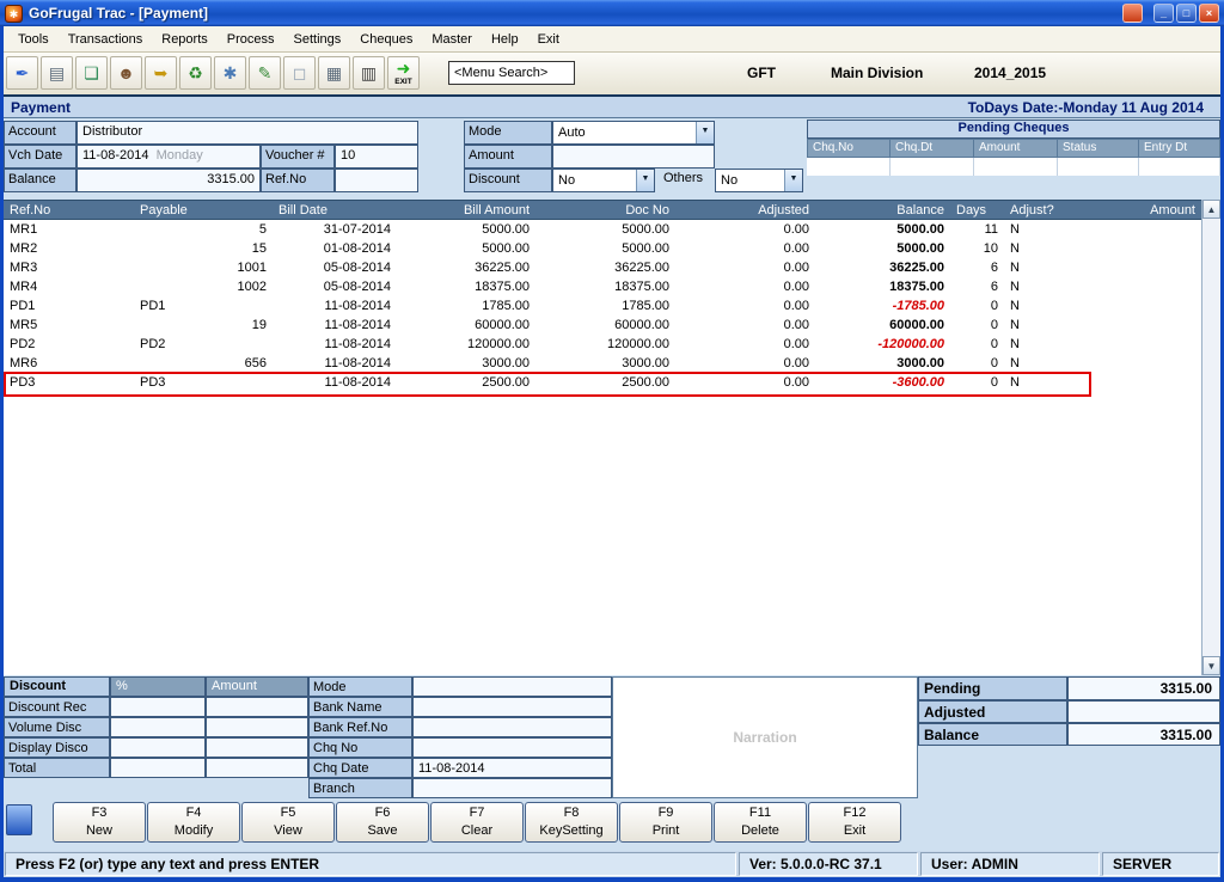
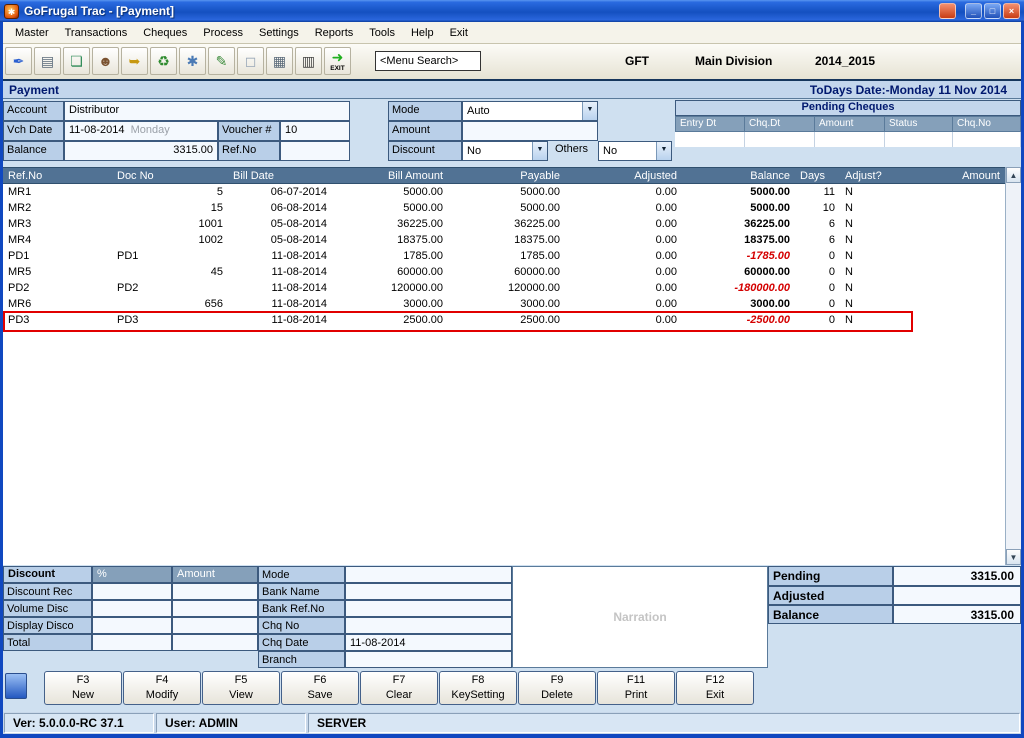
  ✱
  GoFrugal Trac - [Payment]
  _
  □
  ×
- Tools
+ Master
  Transactions
- Reports
+ Cheques
  Process
  Settings
- Cheques
+ Reports
- Master
+ Tools
  Help
  Exit
  ✒
  ▤
  ❏
  ☻
  ➥
  ♻
  ✱
  ✎
  ◻
  ▦
  ▥
  ➜
  <Menu Search>
  GFT
  Main Division
  2014_2015
  Payment
- ToDays Date:-Monday 11 Aug 2014
+ ToDays Date:-Monday 11 Nov 2014
  Account
  Distributor
  Vch Date
  11-08-2014 Monday
  Voucher #
  10
  Balance
  3315.00
  Ref.No
  Mode
  Auto
  Amount
  Discount
  No
  Others
  No
  Pending Cheques
- Chq.No
+ Entry Dt
  Chq.Dt
  Amount
  Status
- Entry Dt
+ Chq.No
  Ref.No
- Payable
+ Doc No
  Bill Date
  Bill Amount
- Doc No
+ Payable
  Adjusted
  Balance
  Days
  Adjust?
  Amount
  MR1
  5
- 31-07-2014
+ 06-07-2014
  5000.00
  5000.00
  0.00
  5000.00
  11
  N
  MR2
  15
- 01-08-2014
+ 06-08-2014
  5000.00
  5000.00
  0.00
  5000.00
  10
  N
  MR3
  1001
  05-08-2014
  36225.00
  36225.00
  0.00
  36225.00
  6
  N
  MR4
  1002
  05-08-2014
  18375.00
  18375.00
  0.00
  18375.00
  6
  N
  PD1
  PD1
  11-08-2014
  1785.00
  1785.00
  0.00
  -1785.00
  0
  N
  MR5
- 19
+ 45
  11-08-2014
  60000.00
  60000.00
  0.00
  60000.00
  0
  N
  PD2
  PD2
  11-08-2014
  120000.00
  120000.00
  0.00
- -120000.00
+ -180000.00
  0
  N
  MR6
  656
  11-08-2014
  3000.00
  3000.00
  0.00
  3000.00
  0
  N
  PD3
  PD3
  11-08-2014
  2500.00
  2500.00
  0.00
- -3600.00
+ -2500.00
  0
  N
  ▲
  ▼
  Discount
  %
  Amount
  Discount Rec
  Volume Disc
  Display Disco
  Total
  Mode
  Bank Name
  Bank Ref.No
  Chq No
  Chq Date
  11-08-2014
  Branch
  Narration
  Pending
  3315.00
  Adjusted
  Balance
  3315.00
  F3
  New
  F4
  Modify
  F5
  View
  F6
  Save
  F7
  Clear
  F8
  KeySetting
  F9
- Print
+ Delete
  F11
- Delete
+ Print
  F12
  Exit
- Press F2 (or) type any text and press ENTER
  Ver: 5.0.0.0-RC 37.1
  User: ADMIN
  SERVER
